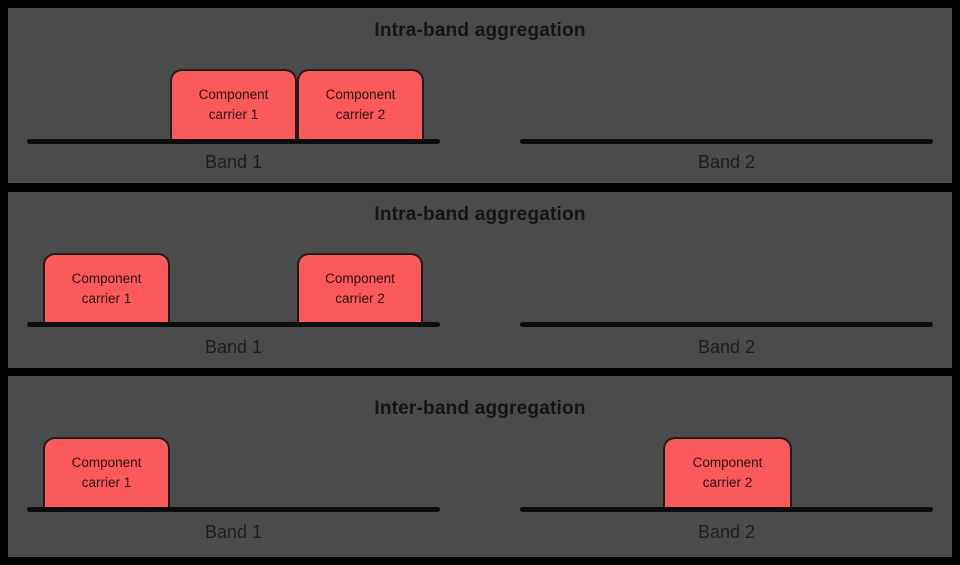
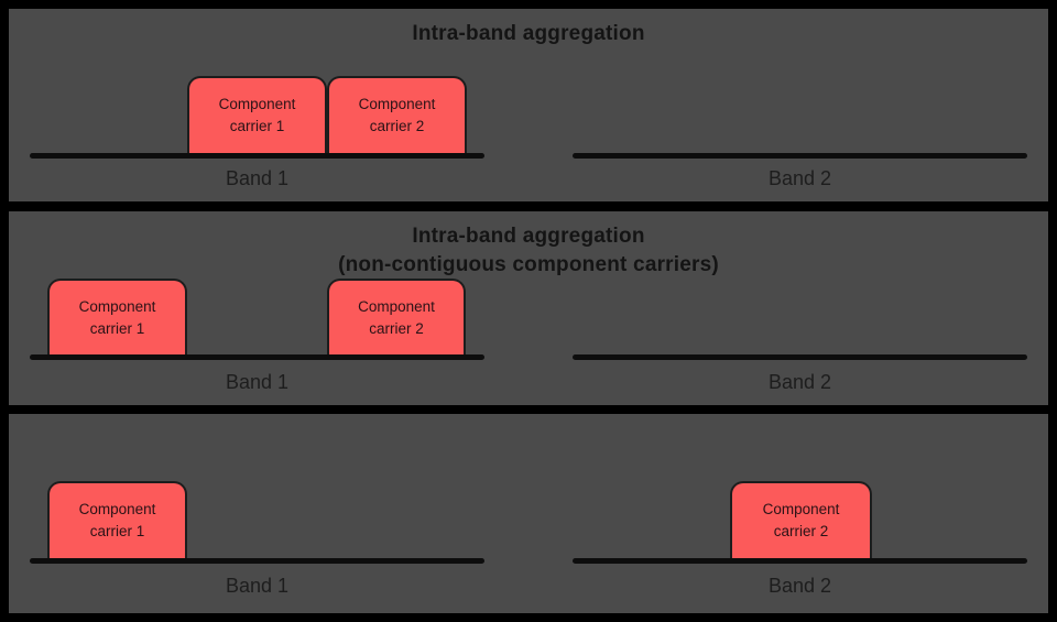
  Intra-band aggregation
  Component
  carrier 1
  Component
  carrier 2
  Band 1
  Band 2
  Intra-band aggregation
+ (non-contiguous component carriers)
  Component
  carrier 1
  Component
  carrier 2
  Band 1
  Band 2
- Inter-band aggregation
  Component
  carrier 1
  Component
  carrier 2
  Band 1
  Band 2
